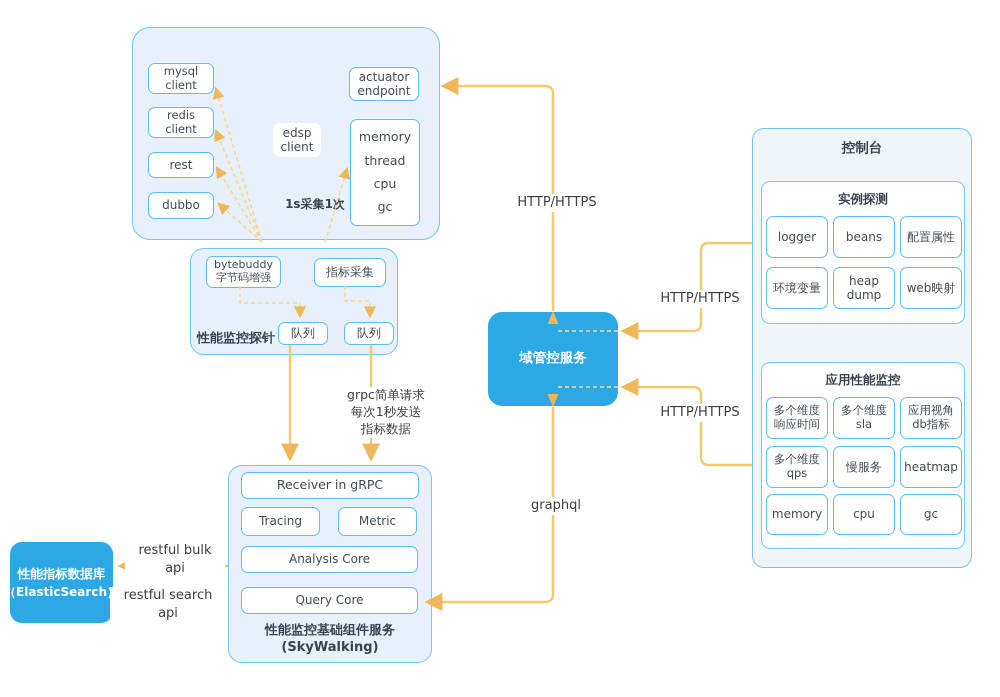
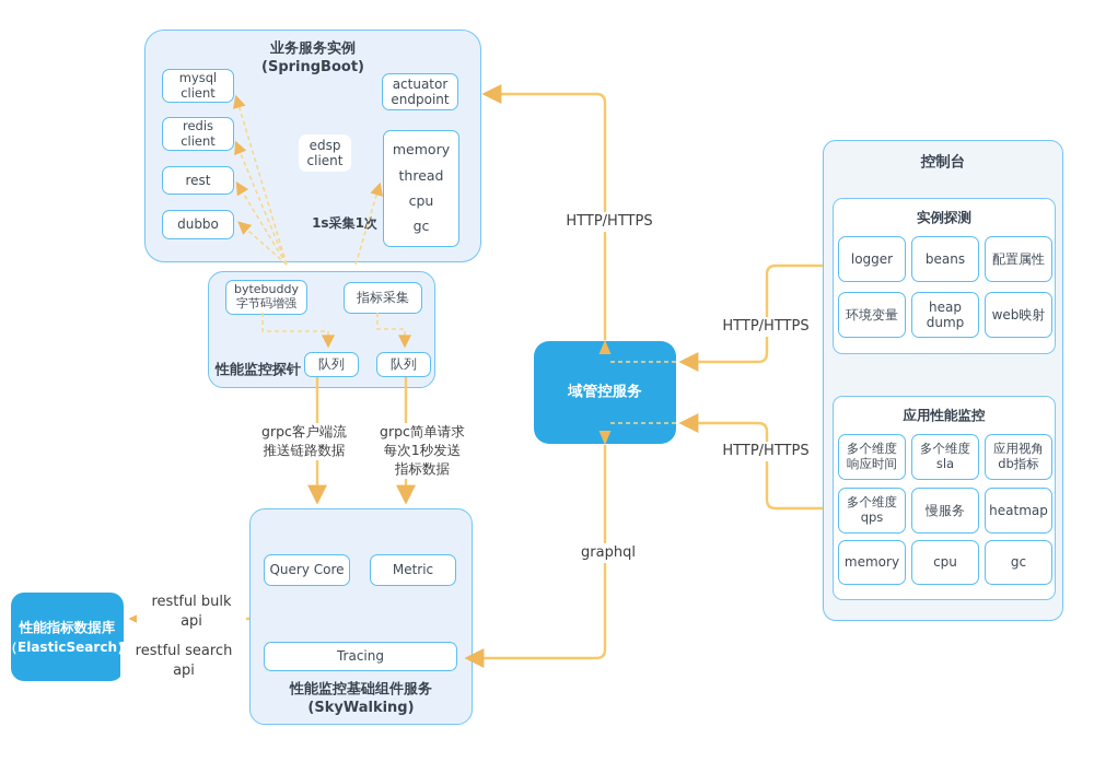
+ 业务服务实例
+ (SpringBoot)
  mysql
  client
  redis
  client
  rest
  dubbo
  edsp
  client
  actuator
  endpoint
  memory
  thread
  cpu
  gc
  1s采集1次
  bytebuddy
  字节码增强
  指标采集
  队列
  队列
  性能监控探针
  域管控服务
  控制台
  实例探测
  logger
  beans
  配置属性
  环境变量
  heap
  dump
  web映射
  应用性能监控
  多个维度
  响应时间
  多个维度
  sla
  应用视角
  db指标
  多个维度
  qps
  慢服务
  heatmap
  memory
  cpu
  gc
- Receiver in gRPC
- Tracing
+ Query Core
  Metric
- Analysis Core
- Query Core
+ Tracing
  性能监控基础组件服务
  (SkyWalking)
  性能指标数据库
  （ElasticSearch
  HTTP/HTTPS
  HTTP/HTTPS
  HTTP/HTTPS
  graphql
  restful bulk api
  restful search api
+ grpc客户端流
+ 推送链路数据
  grpc简单请求
  每次1秒发送
  指标数据
